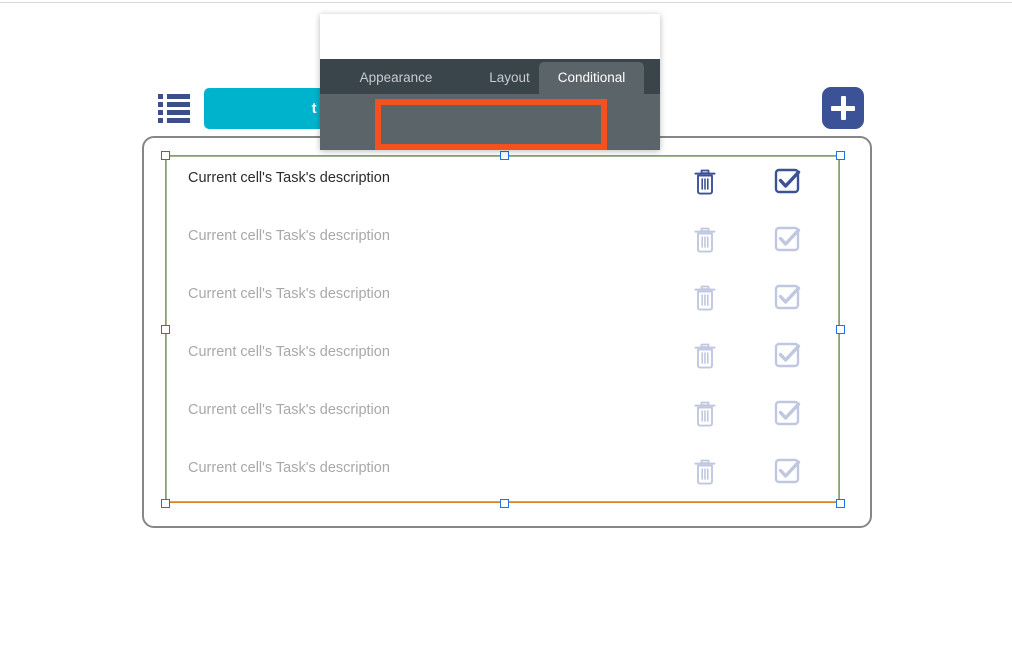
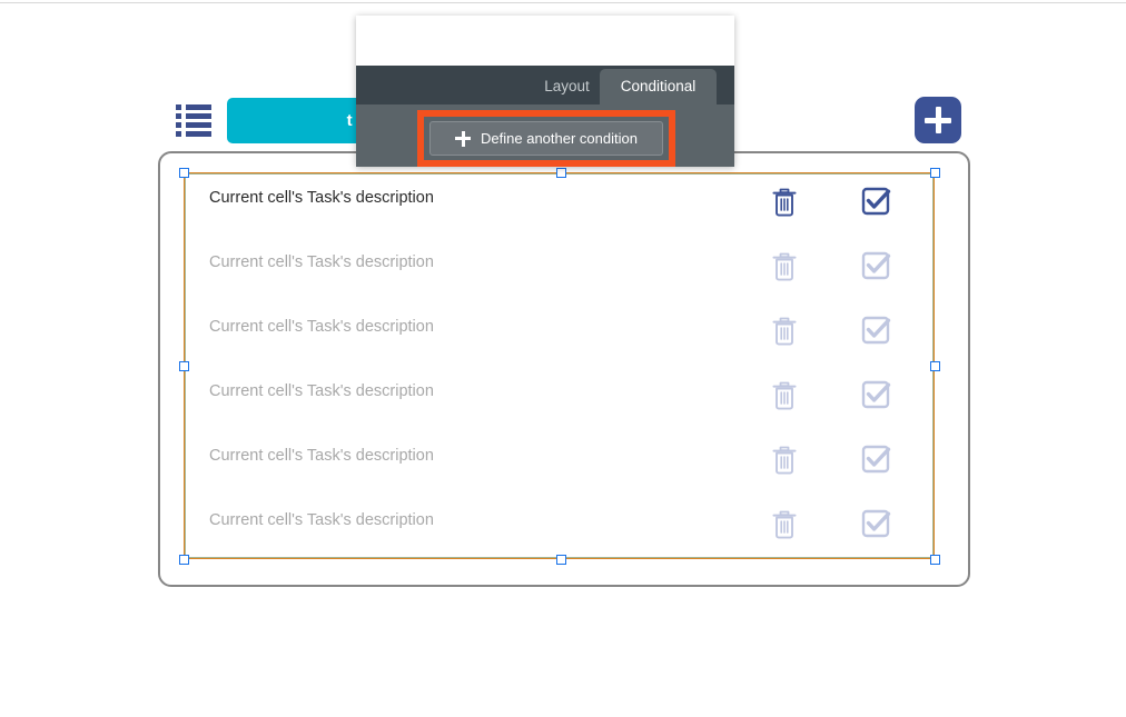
  Current cell's Task's description
  Current cell's Task's description
  Current cell's Task's description
  Current cell's Task's description
  Current cell's Task's description
  Current cell's Task's description
- Appearance
  Layout
  Conditional
+ Define another condition
